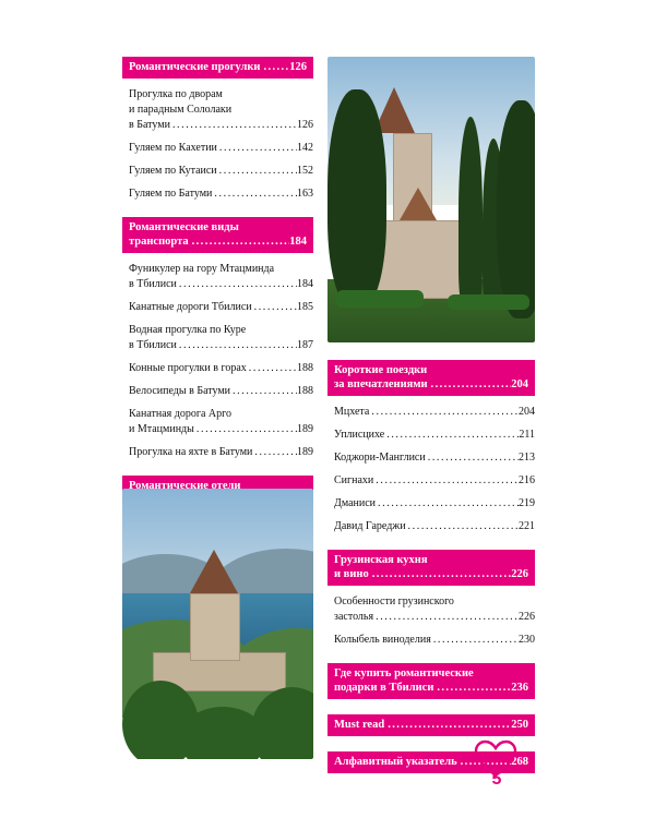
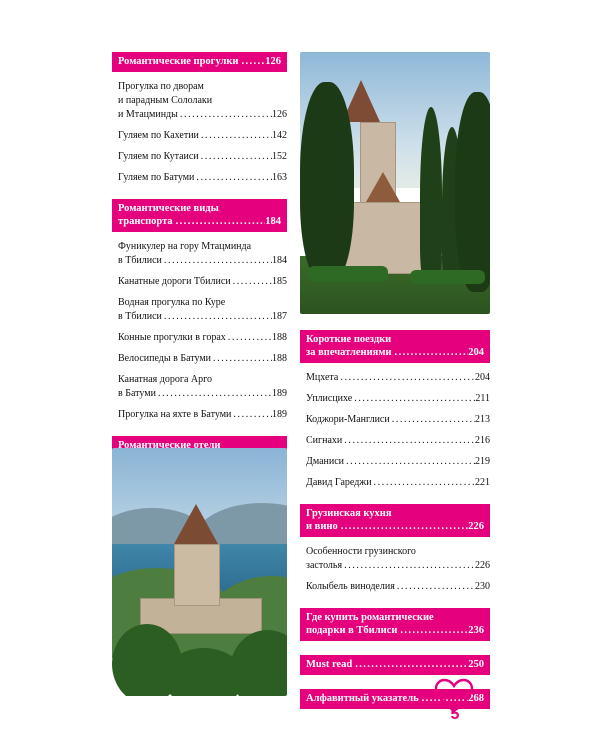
  Романтические прогулки
  126
  Прогулка по дворам
  и парадным Сололаки
- в Батуми
+ и Мтацминды
  126
  Гуляем по Кахетии
  142
  Гуляем по Кутаиси
  152
  Гуляем по Батуми
  163
  Романтические виды
  транспорта
  184
  Фуникулер на гору Мтацминда
  в Тбилиси
  184
  Канатные дороги Тбилиси
  185
  Водная прогулка по Куре
  в Тбилиси
  187
  Конные прогулки в горах
  188
  Велосипеды в Батуми
  188
  Канатная дорога Арго
- и Мтацминды
+ в Батуми
  189
  Прогулка на яхте в Батуми
  189
  Романтические отели
  Короткие поездки
  за впечатлениями
  204
  Мцхета
  204
  Уплисцихе
  211
  Коджори-Манглиси
  213
  Сигнахи
  216
  Дманиси
  219
  Давид Гареджи
  221
  Грузинская кухня
  и вино
  226
  Особенности грузинского
  застолья
  226
  Колыбель виноделия
  230
  Где купить романтические
  подарки в Тбилиси
  236
  Must read
  250
  Алфавитный указатель
  268
  5
